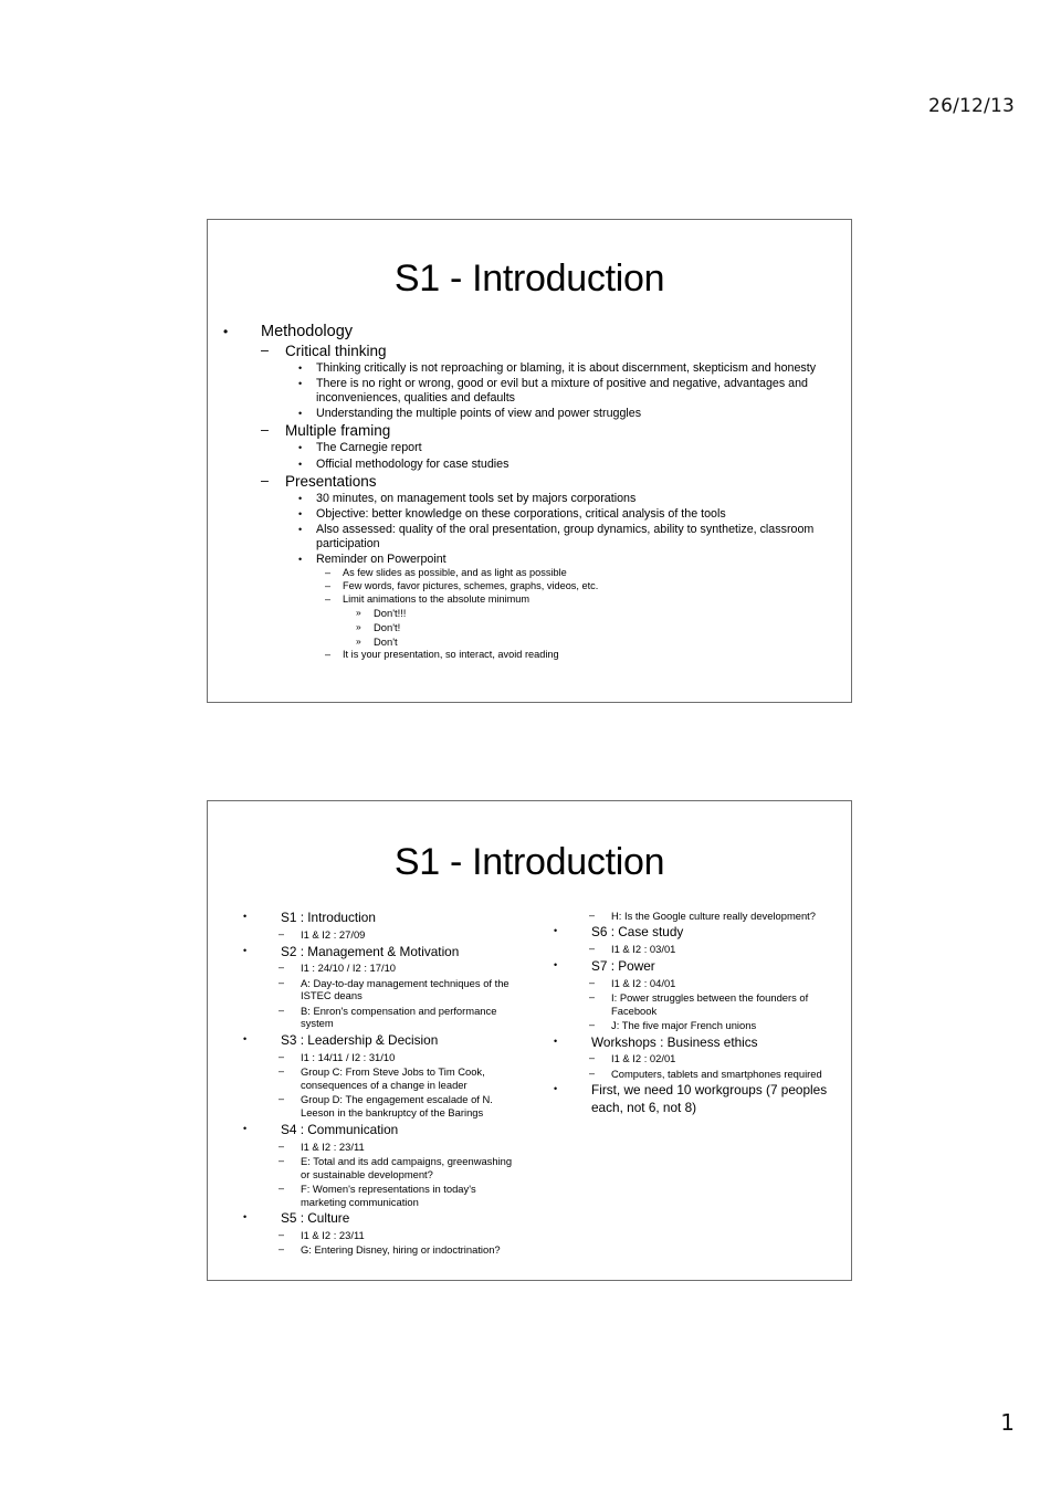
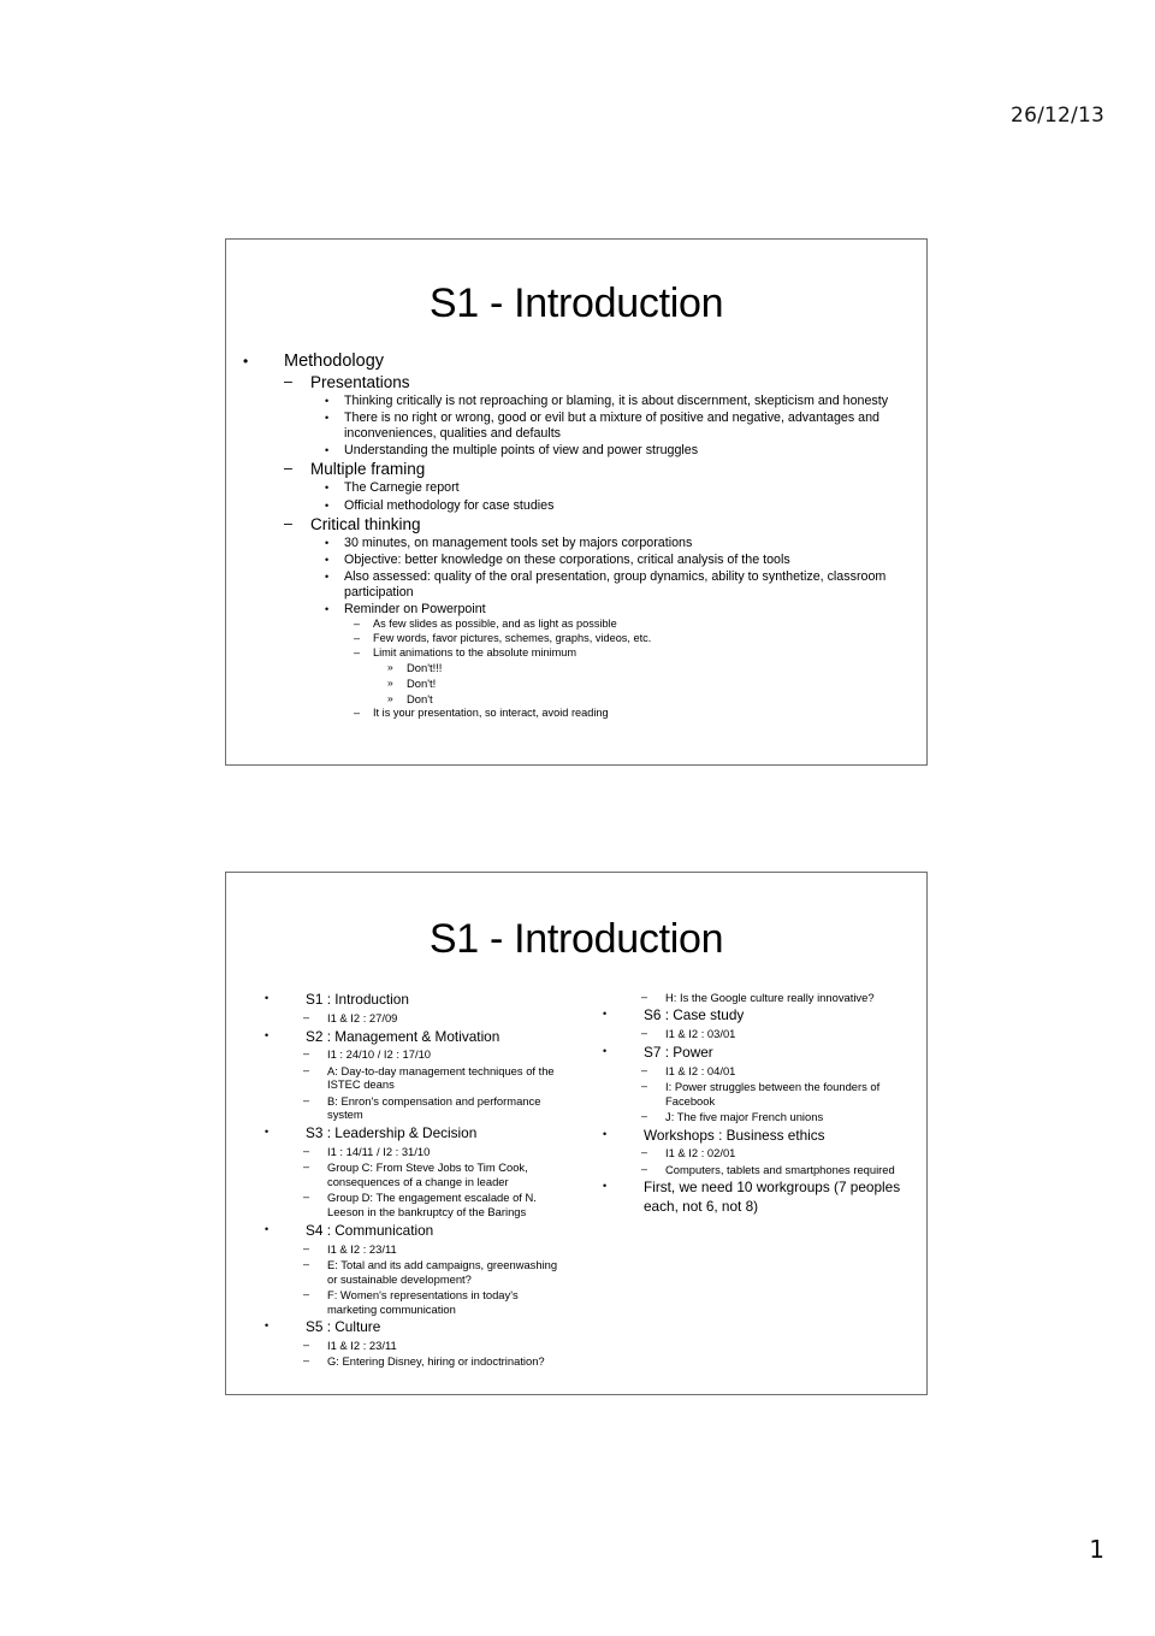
  26/12/13
  S1 - Introduction
  •
  Methodology
  –
- Critical thinking
+ Presentations
  •
  Thinking critically is not reproaching or blaming, it is about discernment, skepticism and honesty
  •
  There is no right or wrong, good or evil but a mixture of positive and negative, advantages and inconveniences, qualities and defaults
  •
  Understanding the multiple points of view and power struggles
  –
  Multiple framing
  •
  The Carnegie report
  •
  Official methodology for case studies
  –
- Presentations
+ Critical thinking
  •
  30 minutes, on management tools set by majors corporations
  •
  Objective: better knowledge on these corporations, critical analysis of the tools
  •
  Also assessed: quality of the oral presentation, group dynamics, ability to synthetize, classroom participation
  •
  Reminder on Powerpoint
  –
  As few slides as possible, and as light as possible
  –
  Few words, favor pictures, schemes, graphs, videos, etc.
  –
  Limit animations to the absolute minimum
  »
  Don't!!!
  »
  Don't!
  »
  Don't
  –
  It is your presentation, so interact, avoid reading
  S1 - Introduction
  •
  S1 : Introduction
  –
  I1 & I2 : 27/09
  •
  S2 : Management & Motivation
  –
  I1 : 24/10 / I2 : 17/10
  –
  A: Day-to-day management techniques of the ISTEC deans
  –
  B: Enron's compensation and performance system
  •
  S3 : Leadership & Decision
  –
  I1 : 14/11 / I2 : 31/10
  –
  Group C: From Steve Jobs to Tim Cook, consequences of a change in leader
  –
  Group D: The engagement escalade of N. Leeson in the bankruptcy of the Barings
  •
  S4 : Communication
  –
  I1 & I2 : 23/11
  –
  E: Total and its add campaigns, greenwashing or sustainable development?
  –
  F: Women's representations in today's marketing communication
  •
  S5 : Culture
  –
  I1 & I2 : 23/11
  –
  G: Entering Disney, hiring or indoctrination?
  –
- H: Is the Google culture really development?
+ H: Is the Google culture really innovative?
  •
  S6 : Case study
  –
  I1 & I2 : 03/01
  •
  S7 : Power
  –
  I1 & I2 : 04/01
  –
  I: Power struggles between the founders of Facebook
  –
  J: The five major French unions
  •
  Workshops : Business ethics
  –
  I1 & I2 : 02/01
  –
  Computers, tablets and smartphones required
  •
  First, we need 10 workgroups (7 peoples each, not 6, not 8)
  1
